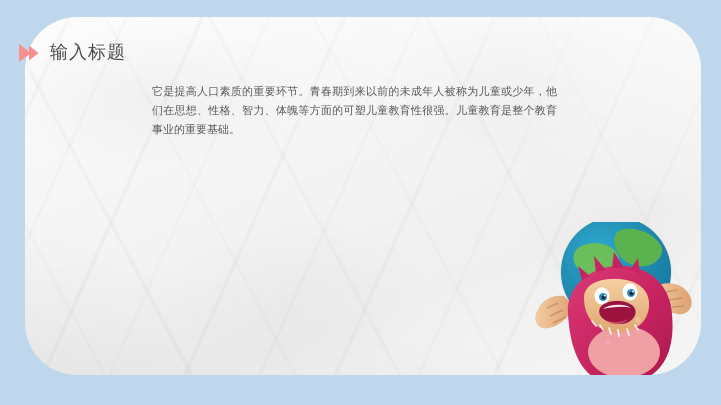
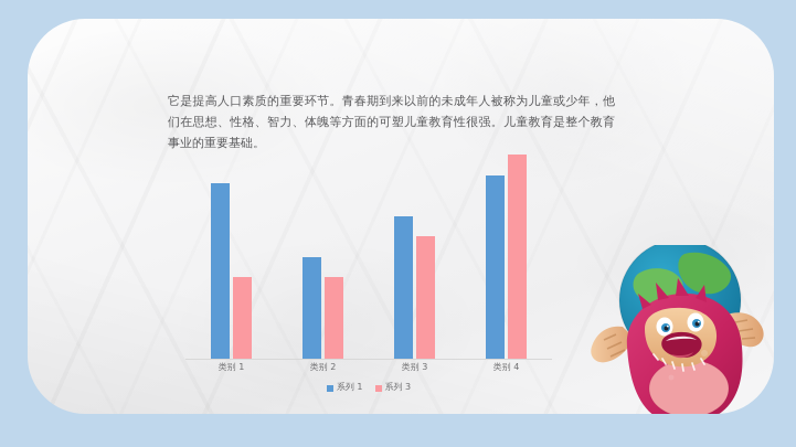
- 输入标题
  它是提高人口素质的重要环节。青春期到来以前的未成年人被称为儿童或少年，他们在思想、性格、智力、体魄等方面的可塑儿童教育性很强。儿童教育是整个教育事业的重要基础。
+ 类别 1
+ 类别 2
+ 类别 3
+ 类别 4
+ 系列 1
+ 系列 3
